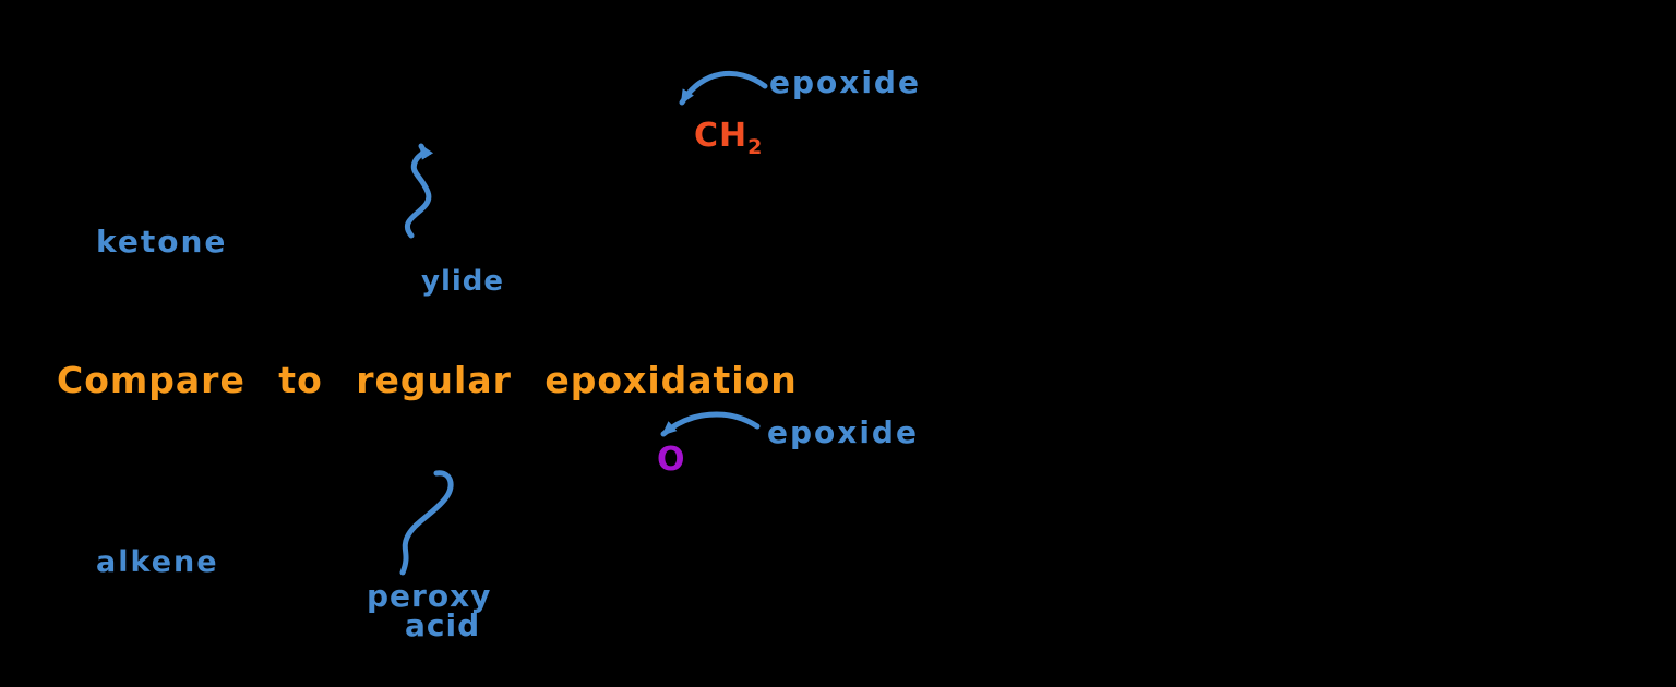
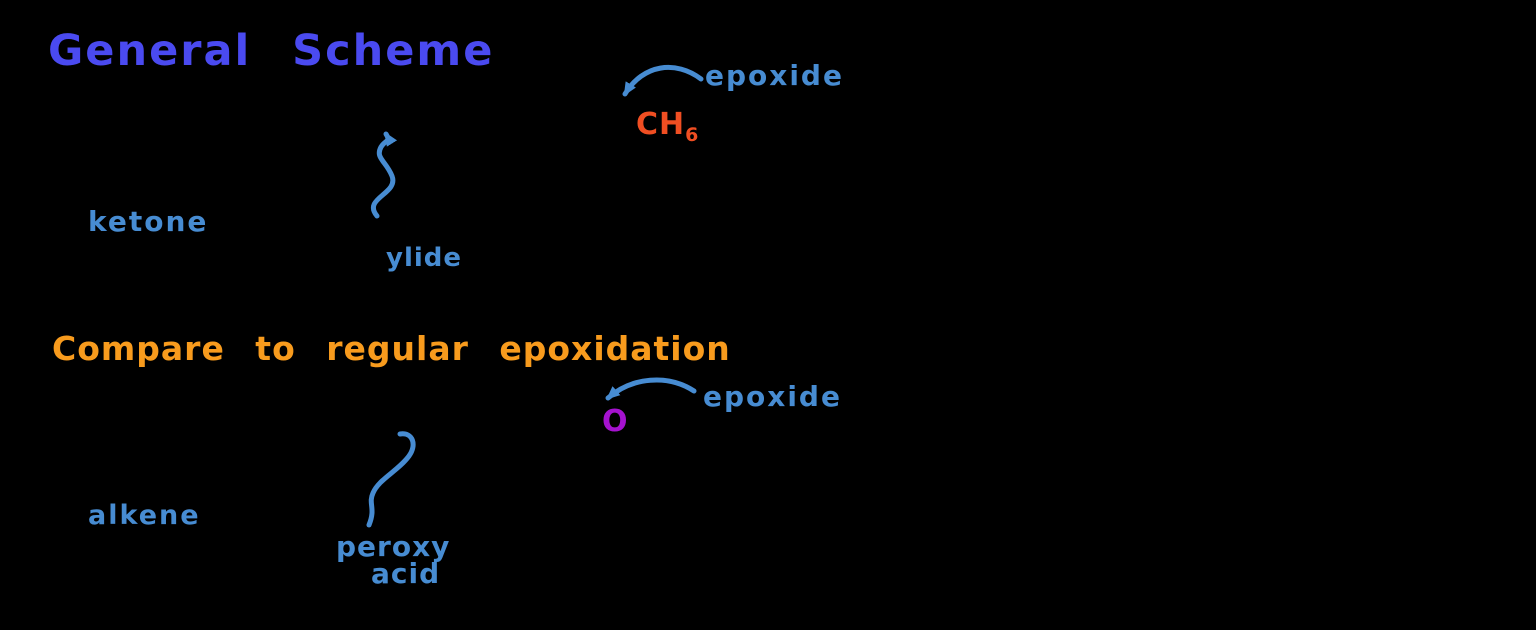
+ General Scheme
  epoxide
- CH2
+ CH6
  ketone
  ylide
  Compare to regular epoxidation
  epoxide
  O
  alkene
  peroxy
  acid
